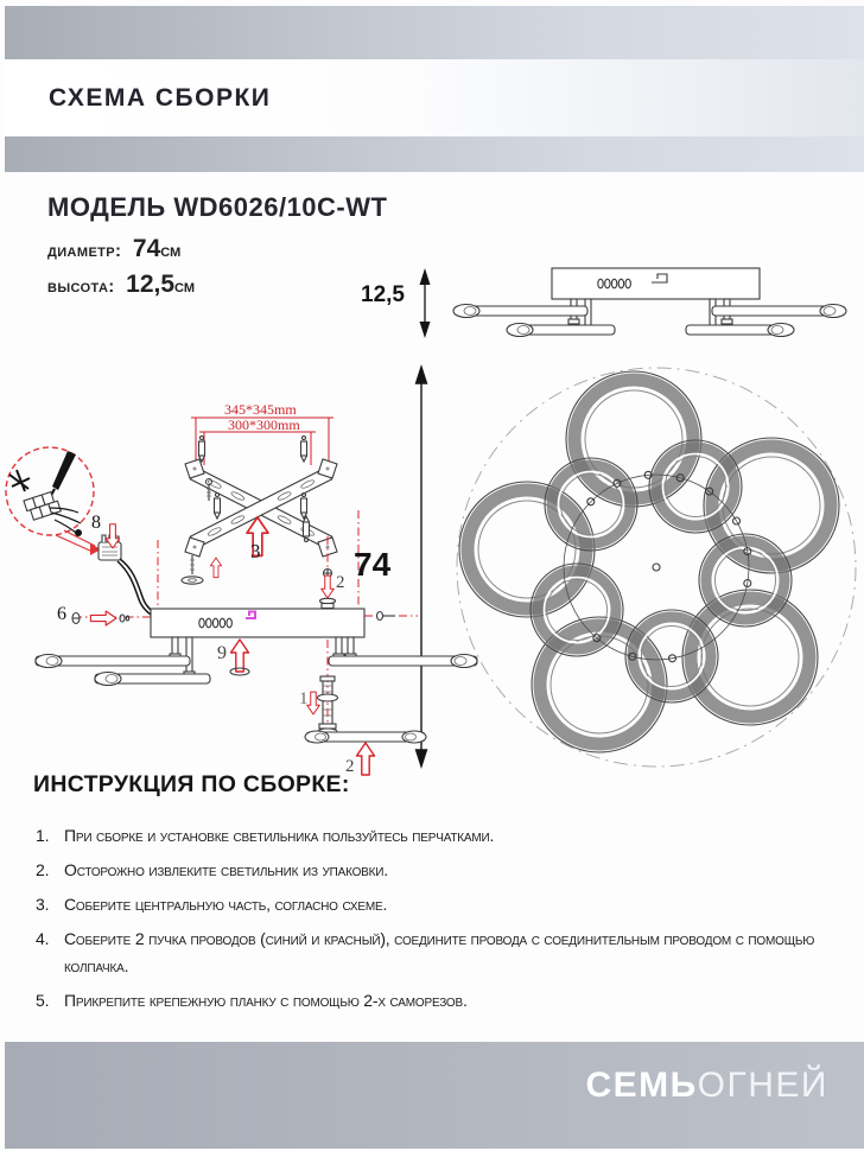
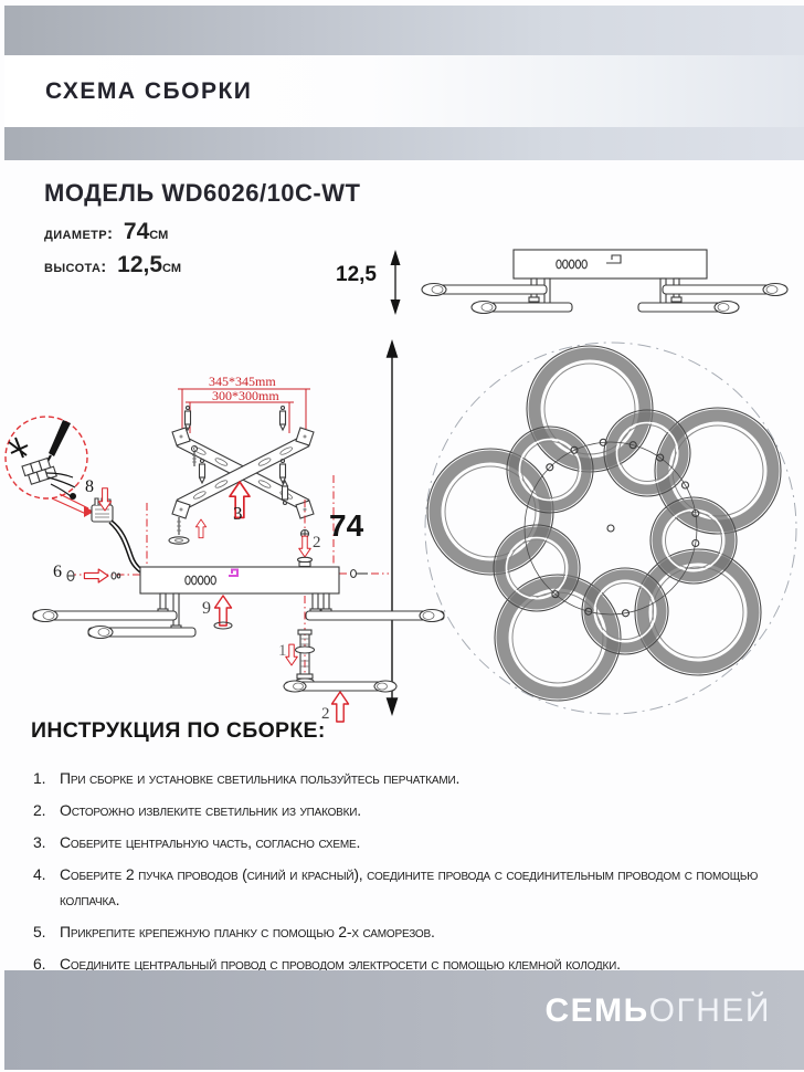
  СХЕМА СБОРКИ
  МОДЕЛЬ WD6026/10C-WT
  диаметр: 74см
  высота: 12,5см
  12,5
  74
  345*345mm
  300*300mm
  3
  8
  6
  2
  9
  1
  2
  ИНСТРУКЦИЯ ПО СБОРКЕ:
  1.
  При сборке и установке светильника пользуйтесь перчатками.
  2.
  Осторожно извлеките светильник из упаковки.
  3.
  Соберите центральную часть, согласно схеме.
  4.
  Соберите 2 пучка проводов (синий и красный), соедините провода с соединительным проводом с помощью колпачка.
  5.
  Прикрепите крепежную планку с помощью 2-х саморезов.
+ 6.
+ Соедините центральный провод с проводом электросети с помощью клемной колодки.
  СЕМЬОГНЕЙ
